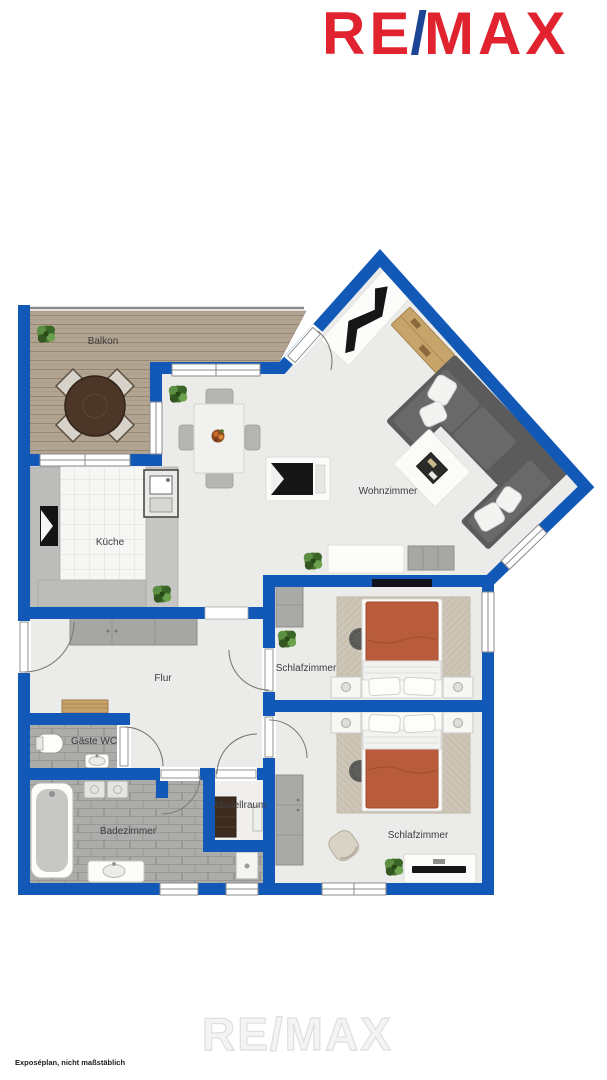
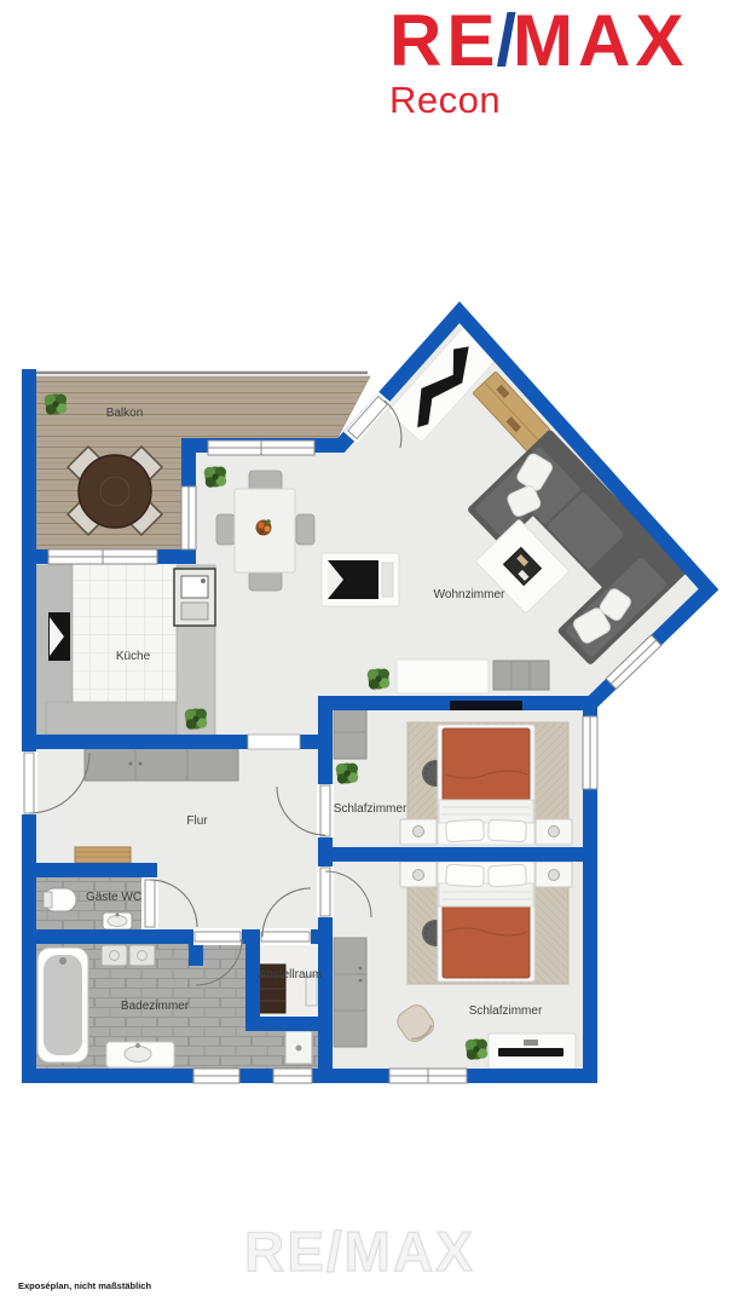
  RE/MAX
+ Recon
  Balkon
  Wohnzimmer
  Küche
  Flur
  Gäste WC
  Badezimmer
  Abstellraum
  Schlafzimmer
  Schlafzimmer
  RE/MAX
  Exposéplan, nicht maßstäblich
